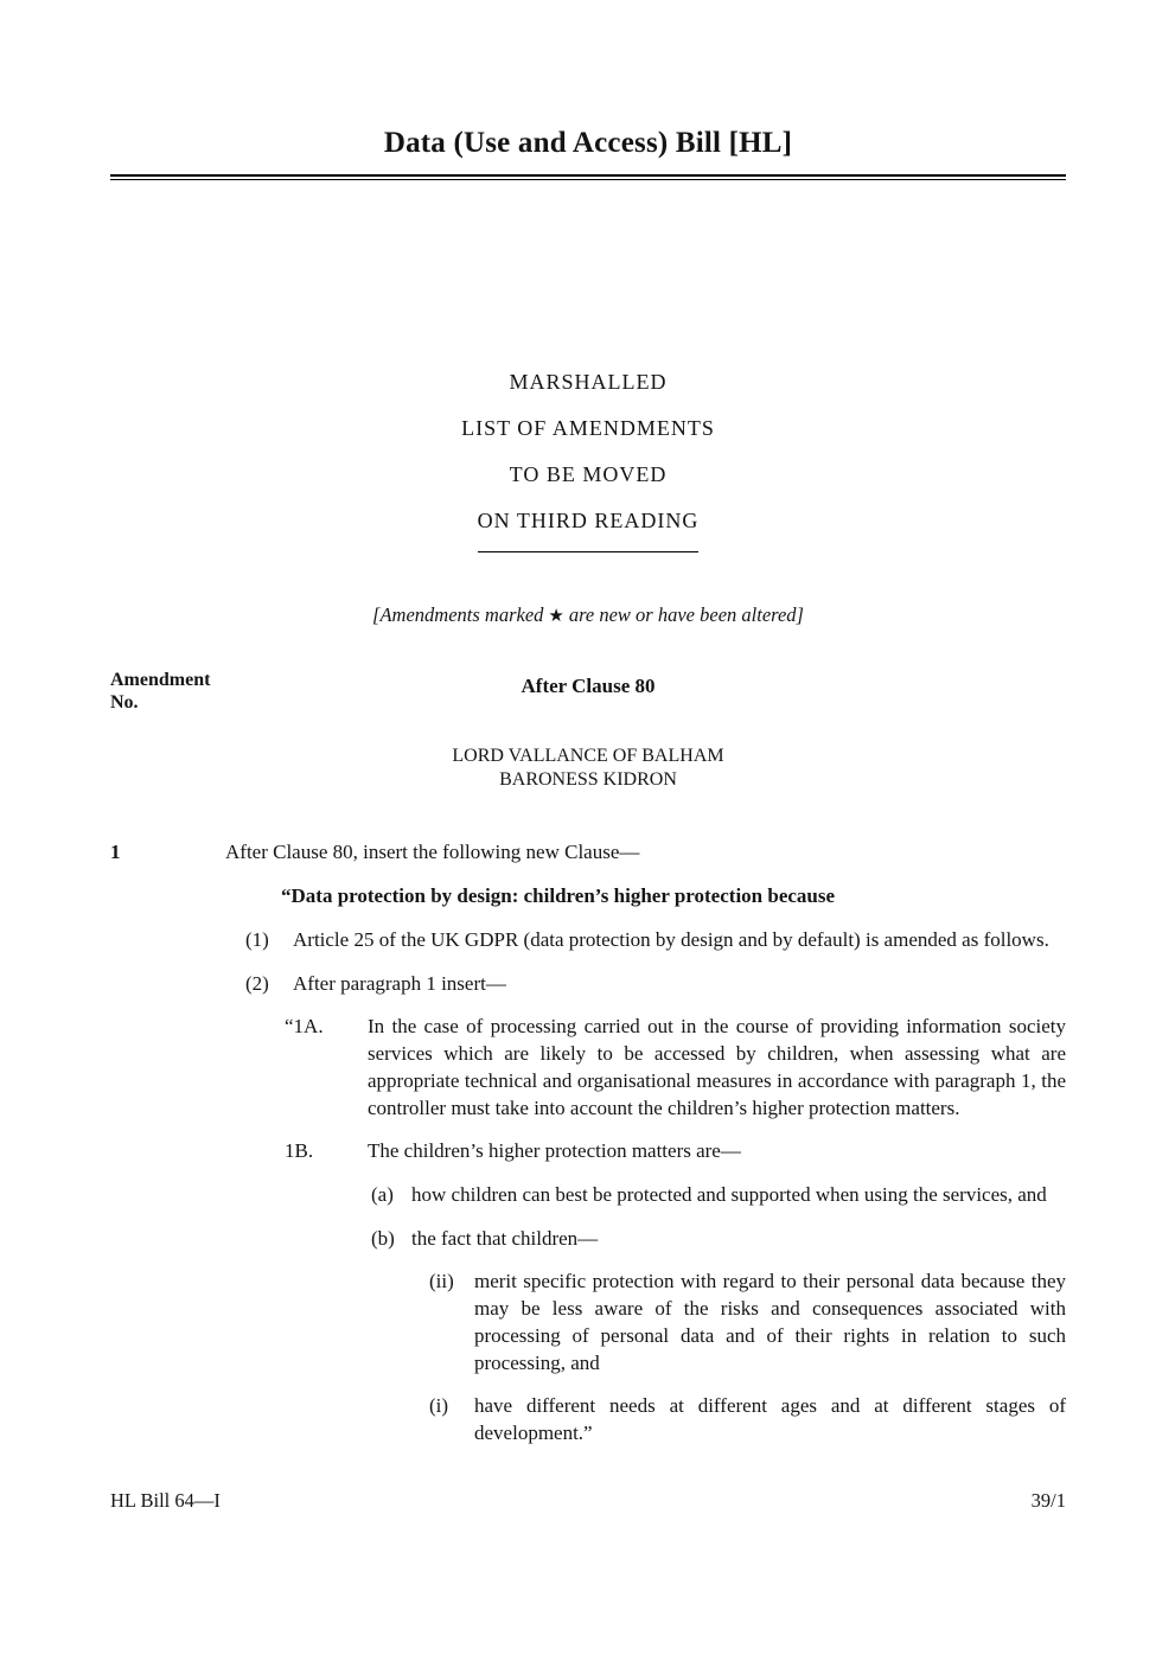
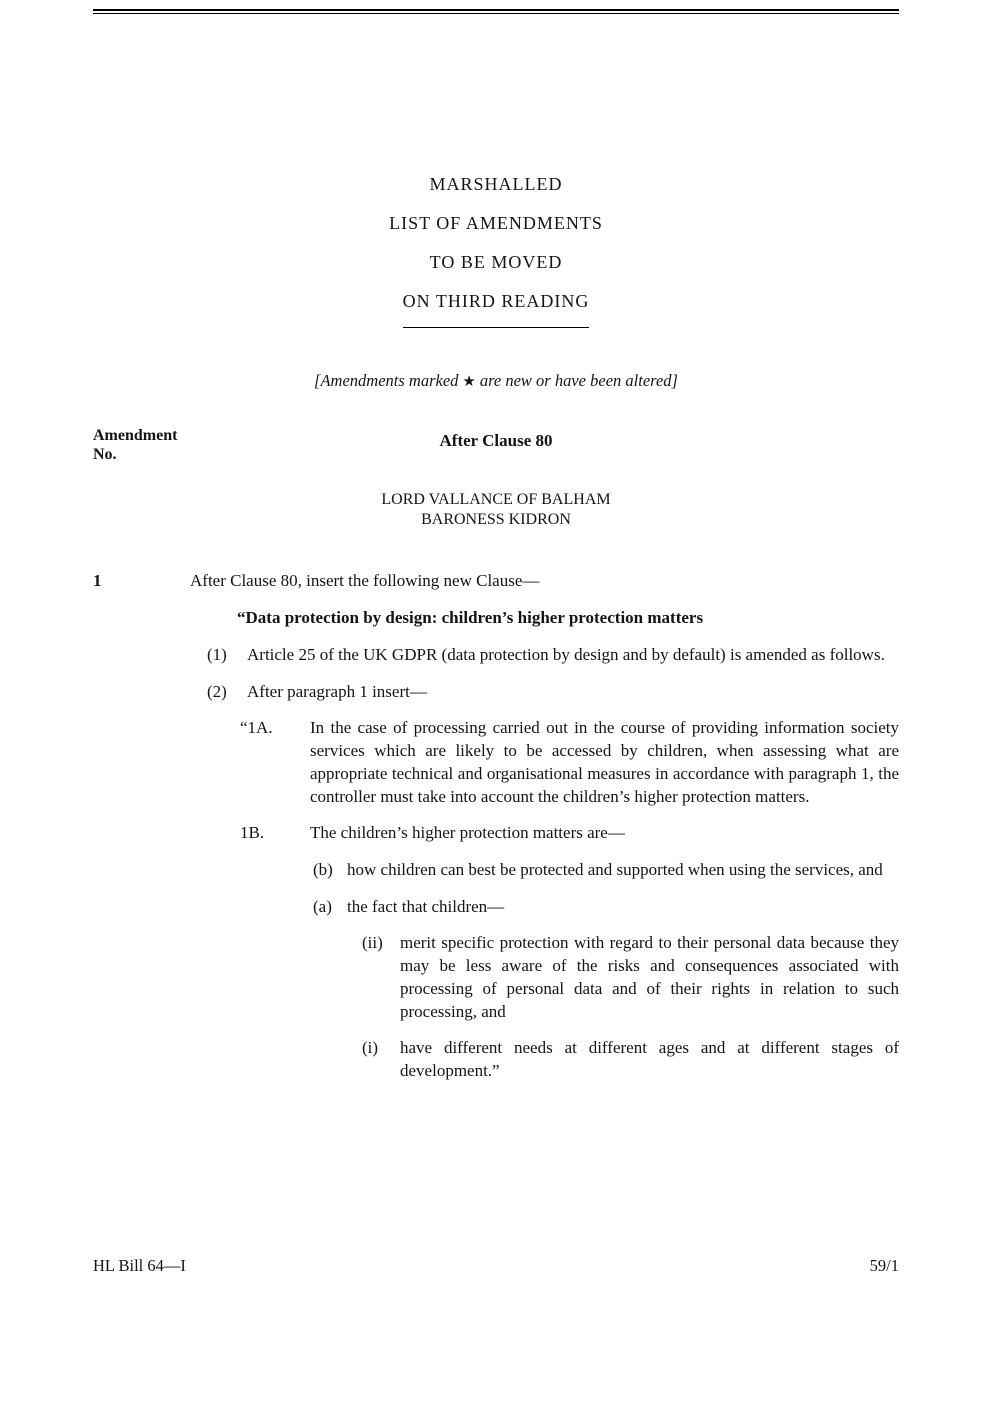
- Data (Use and Access) Bill [HL]
  MARSHALLED
  LIST OF AMENDMENTS
  TO BE MOVED
  ON THIRD READING
  [Amendments marked ★ are new or have been altered]
  Amendment
  No.
  After Clause 80
  LORD VALLANCE OF BALHAM
  BARONESS KIDRON
  1
  After Clause 80, insert the following new Clause—
- “Data protection by design: children’s higher protection because
+ “Data protection by design: children’s higher protection matters
  (1)
  Article 25 of the UK GDPR (data protection by design and by default) is amended as follows.
  (2)
  After paragraph 1 insert—
  “1A.
  In the case of processing carried out in the course of providing information society services which are likely to be accessed by children, when assessing what are appropriate technical and organisational measures in accordance with paragraph 1, the controller must take into account the children’s higher protection matters.
  1B.
  The children’s higher protection matters are—
- (a)
+ (b)
  how children can best be protected and supported when using the services, and
- (b)
+ (a)
  the fact that children—
  (ii)
  merit specific protection with regard to their personal data because they may be less aware of the risks and consequences associated with processing of personal data and of their rights in relation to such processing, and
  (i)
  have different needs at different ages and at different stages of development.”
  HL Bill 64—I
- 39/1
+ 59/1
